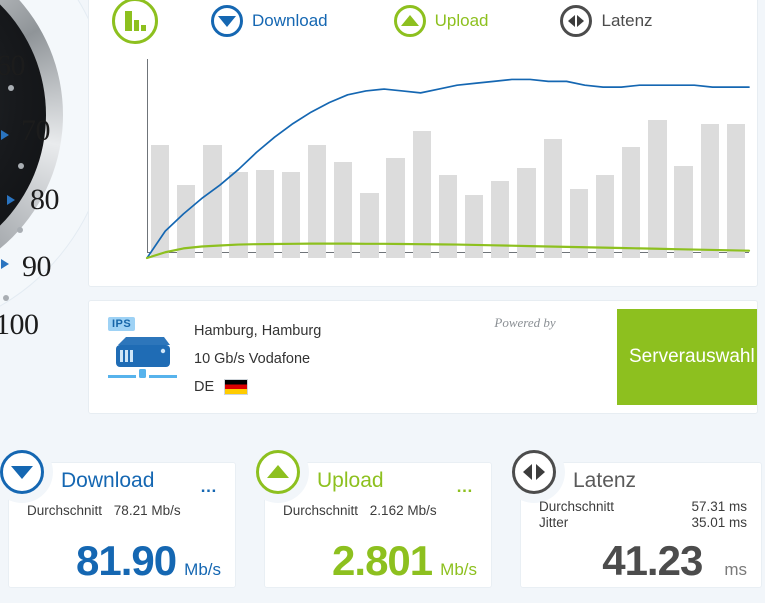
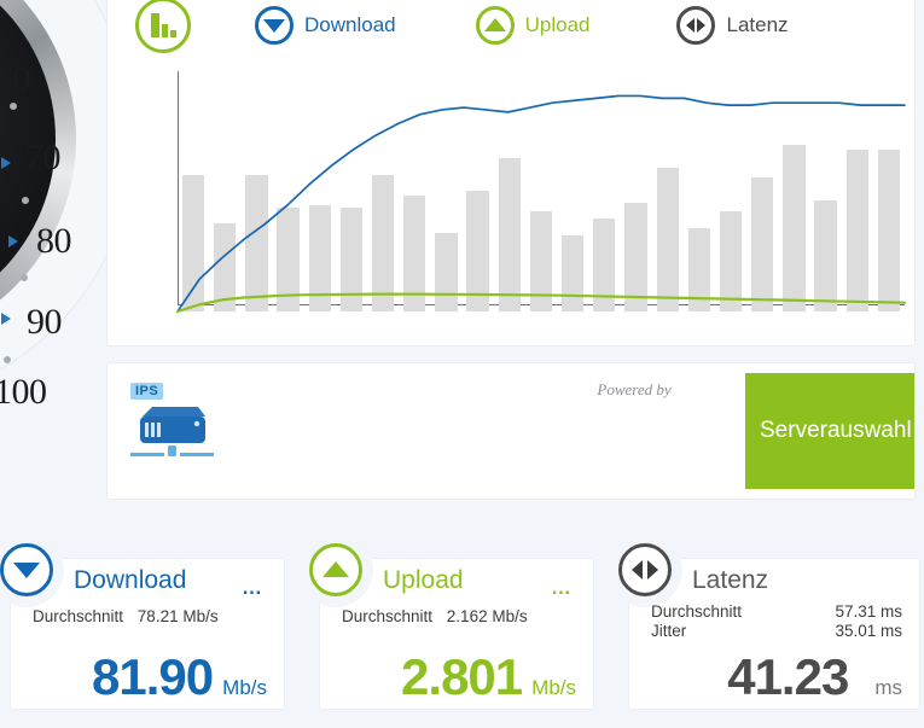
  70
  80
  90
  100
  Download
  Upload
  Latenz
  IPS
- Hamburg, Hamburg
- 10 Gb/s Vodafone
- DE
  Powered by
  Serverauswahl
  Download
  …
  Durchschnitt 78.21 Mb/s
  81.90
  Mb/s
  Upload
  …
  Durchschnitt 2.162 Mb/s
  2.801
  Mb/s
  Latenz
  Durchschnitt
  57.31 ms
  Jitter
  35.01 ms
  41.23
  ms
